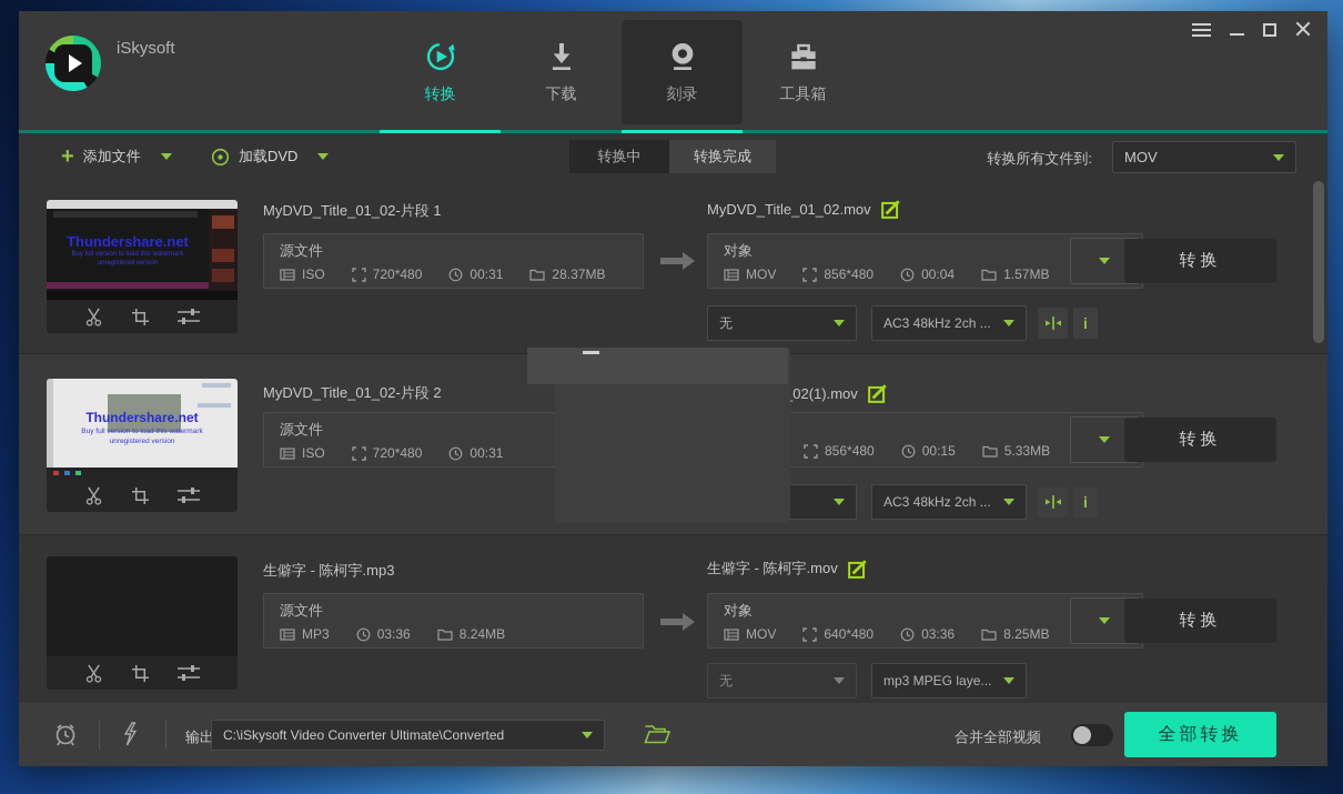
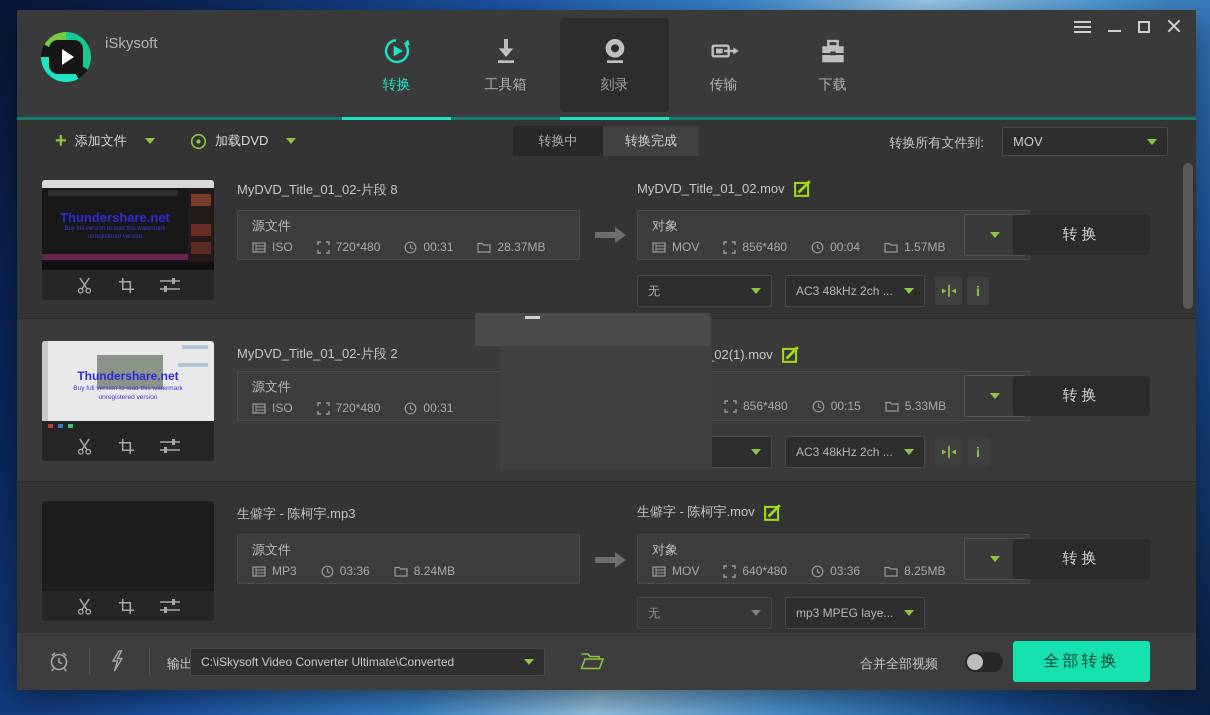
  iSkysoft
  转换
- 下载
+ 工具箱
  刻录
+ 传输
- 工具箱
+ 下载
  +
  添加文件
  加载DVD
  转换中
  转换完成
  转换所有文件到:
  MOV
  Thundershare.net
- MyDVD_Title_01_02-片段 1
+ MyDVD_Title_01_02-片段 8
  源文件
  ISO
  720*480
  00:31
  28.37MB
  MyDVD_Title_01_02.mov
  对象
  MOV
  856*480
  00:04
  1.57MB
  无
  AC3 48kHz 2ch ...
  i
  转换
  Thundershare.net
  MyDVD_Title_01_02-片段 2
  源文件
  ISO
  720*480
  00:31
  02(1).mov
  856*480
  00:15
  5.33MB
  AC3 48kHz 2ch ...
  i
  转换
  生僻字 - 陈柯宇.mp3
  源文件
  MP3
  03:36
  8.24MB
  生僻字 - 陈柯宇.mov
  对象
  MOV
  640*480
  03:36
  8.25MB
  无
  mp3 MPEG laye...
  转换
  输出
  C:\iSkysoft Video Converter Ultimate\Converted
  合并全部视频
  全部转换
